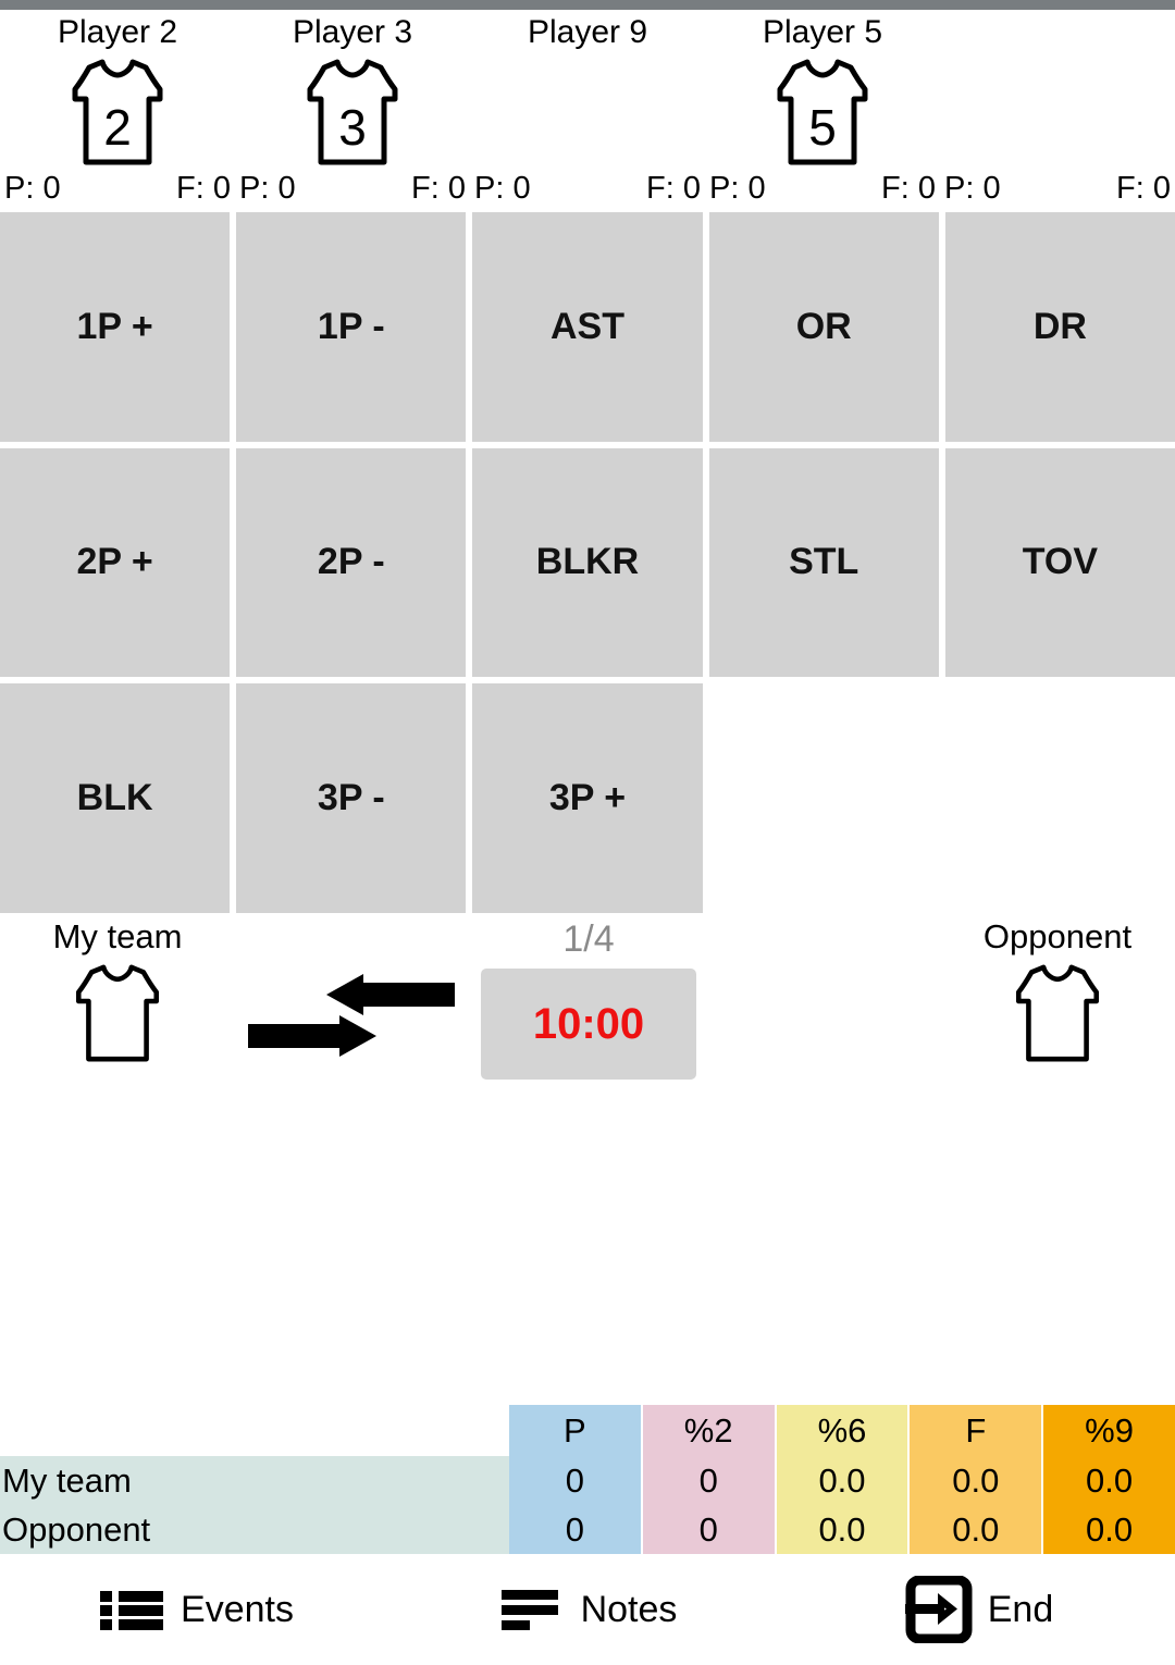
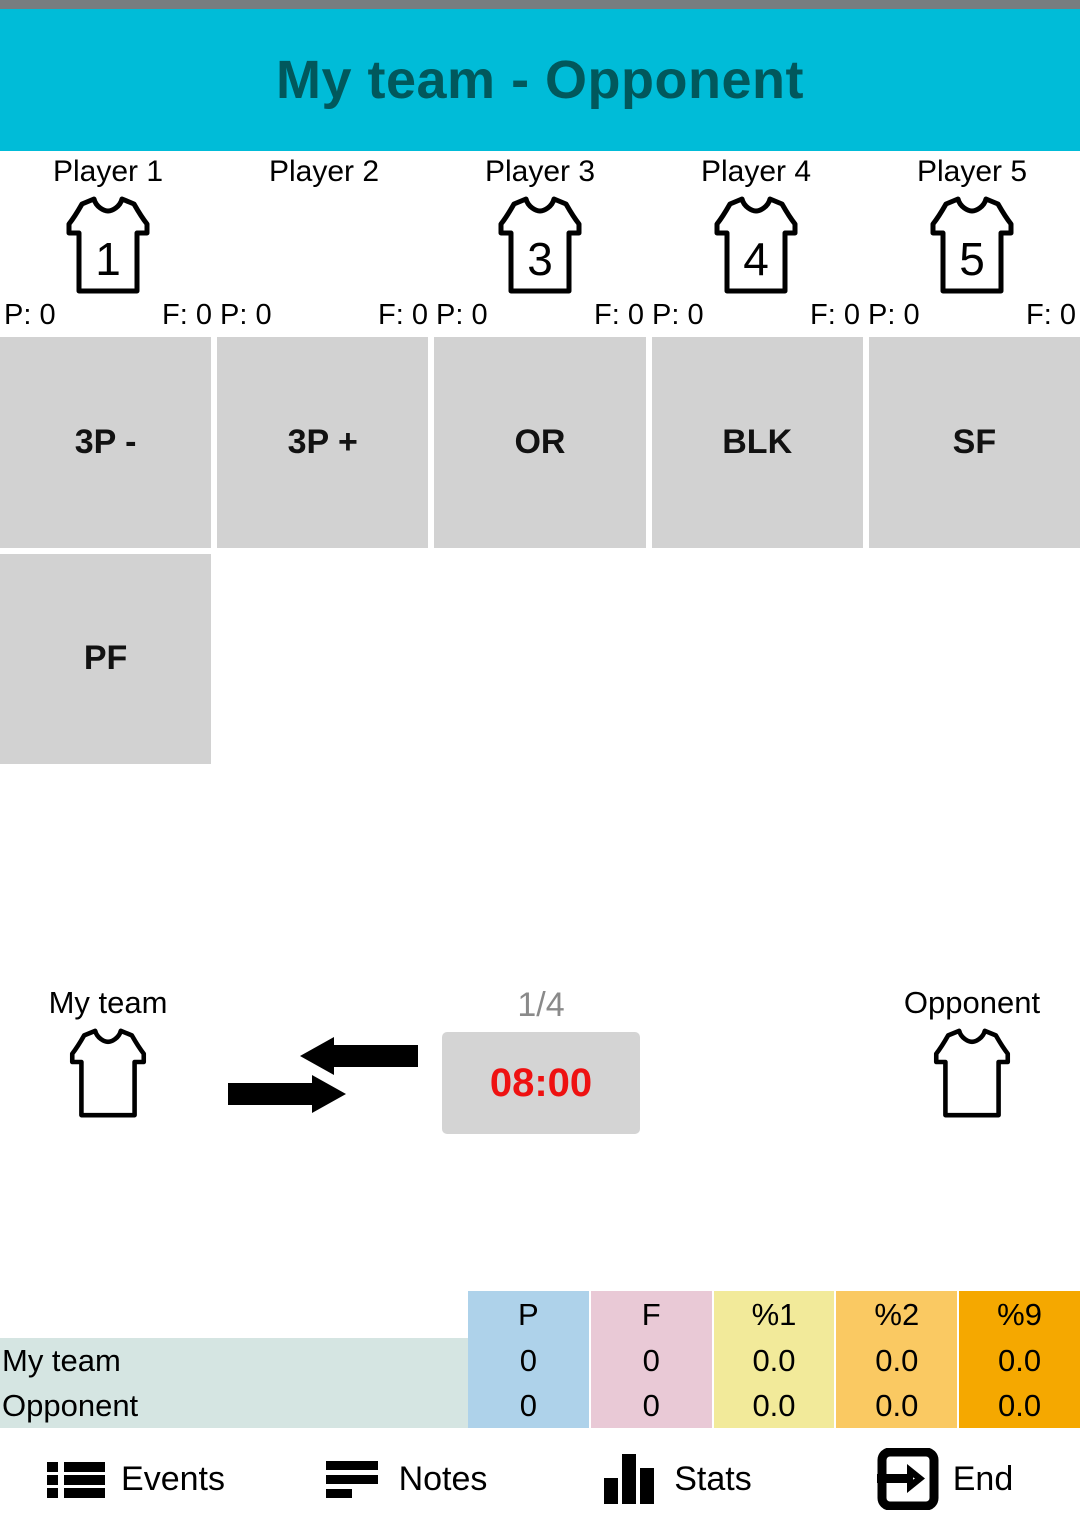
+ My team - Opponent
+ Player 1
+ 1
  Player 2
- 2
  Player 3
  3
- Player 9
+ Player 4
+ 4
  Player 5
  5
  P: 0
  F: 0
  P: 0
  F: 0
  P: 0
  F: 0
  P: 0
  F: 0
  P: 0
  F: 0
- 1P +
- 1P -
- AST
- OR
+ 3P -
- DR
- 2P +
- 2P -
- BLKR
- STL
- TOV
- BLK
+ 3P +
- 3P -
+ OR
- 3P +
+ BLK
+ SF
+ PF
  My team
  1/4
- 10:00
+ 08:00
  Opponent
  My team
  Opponent
  P
  0
  0
- %2
+ F
  0
  0
- %6
+ %1
  0.0
  0.0
- F
+ %2
  0.0
  0.0
  %9
  0.0
  0.0
  Events
  Notes
+ Stats
  End
